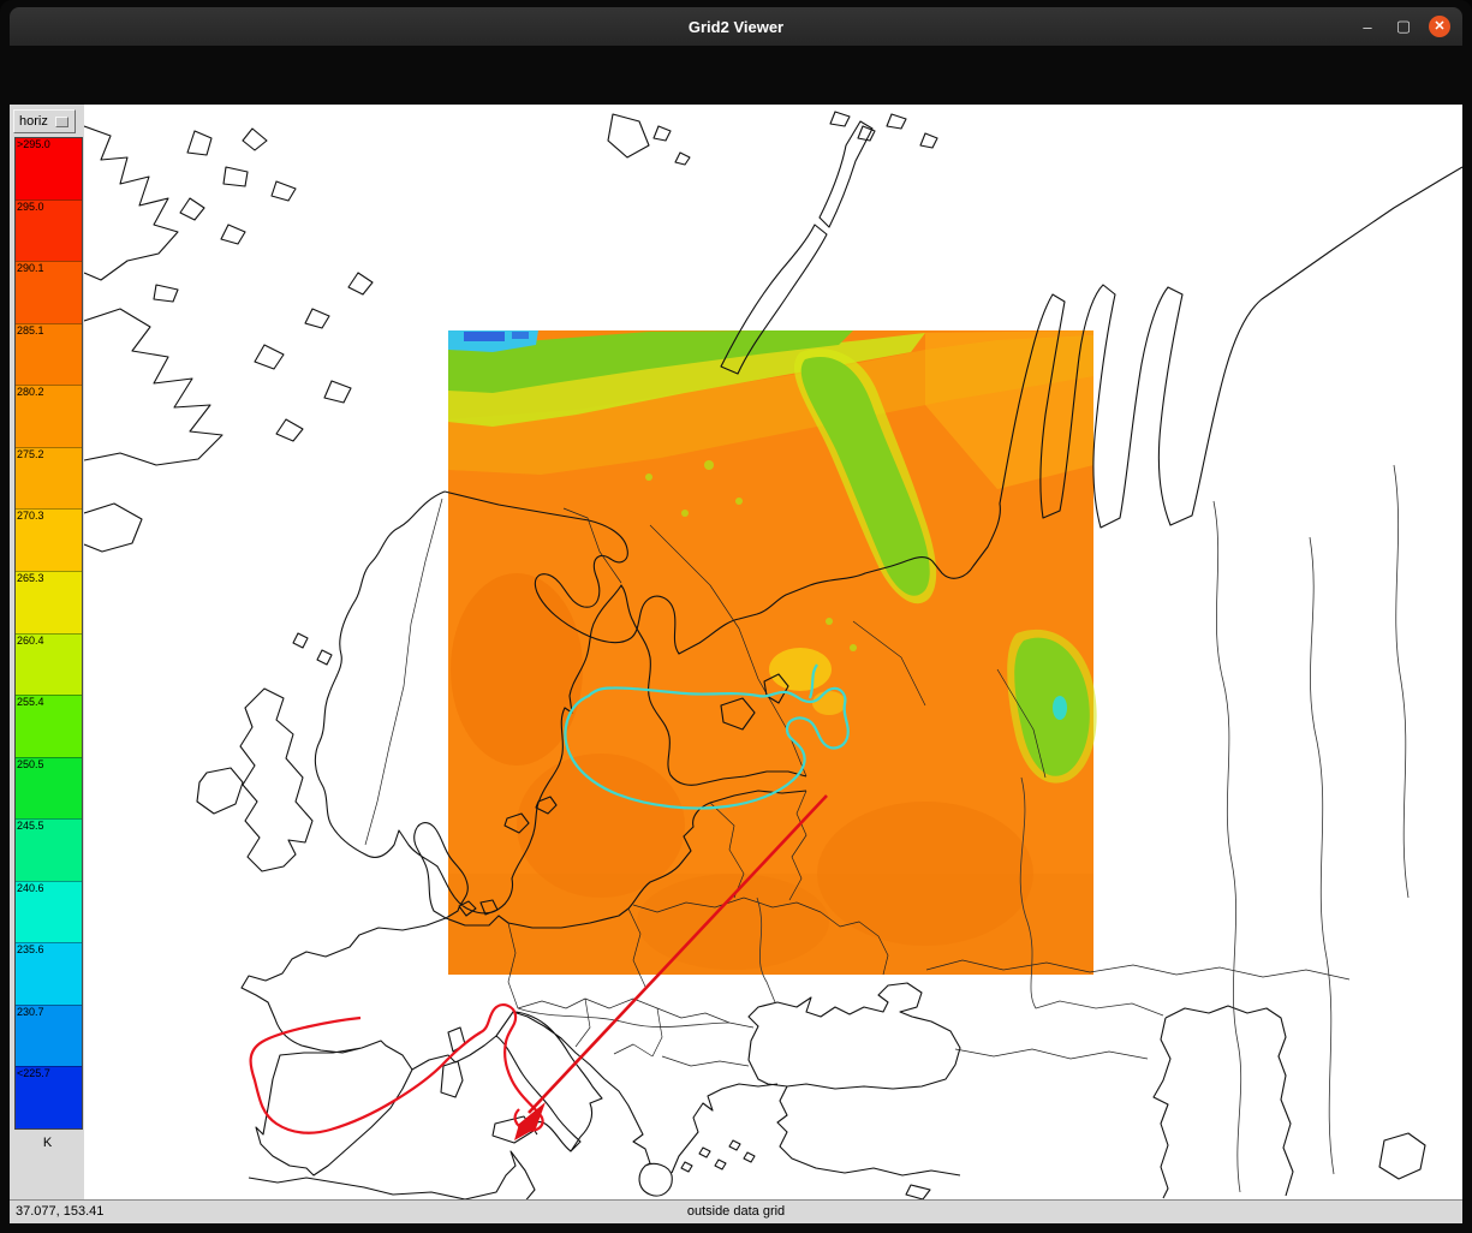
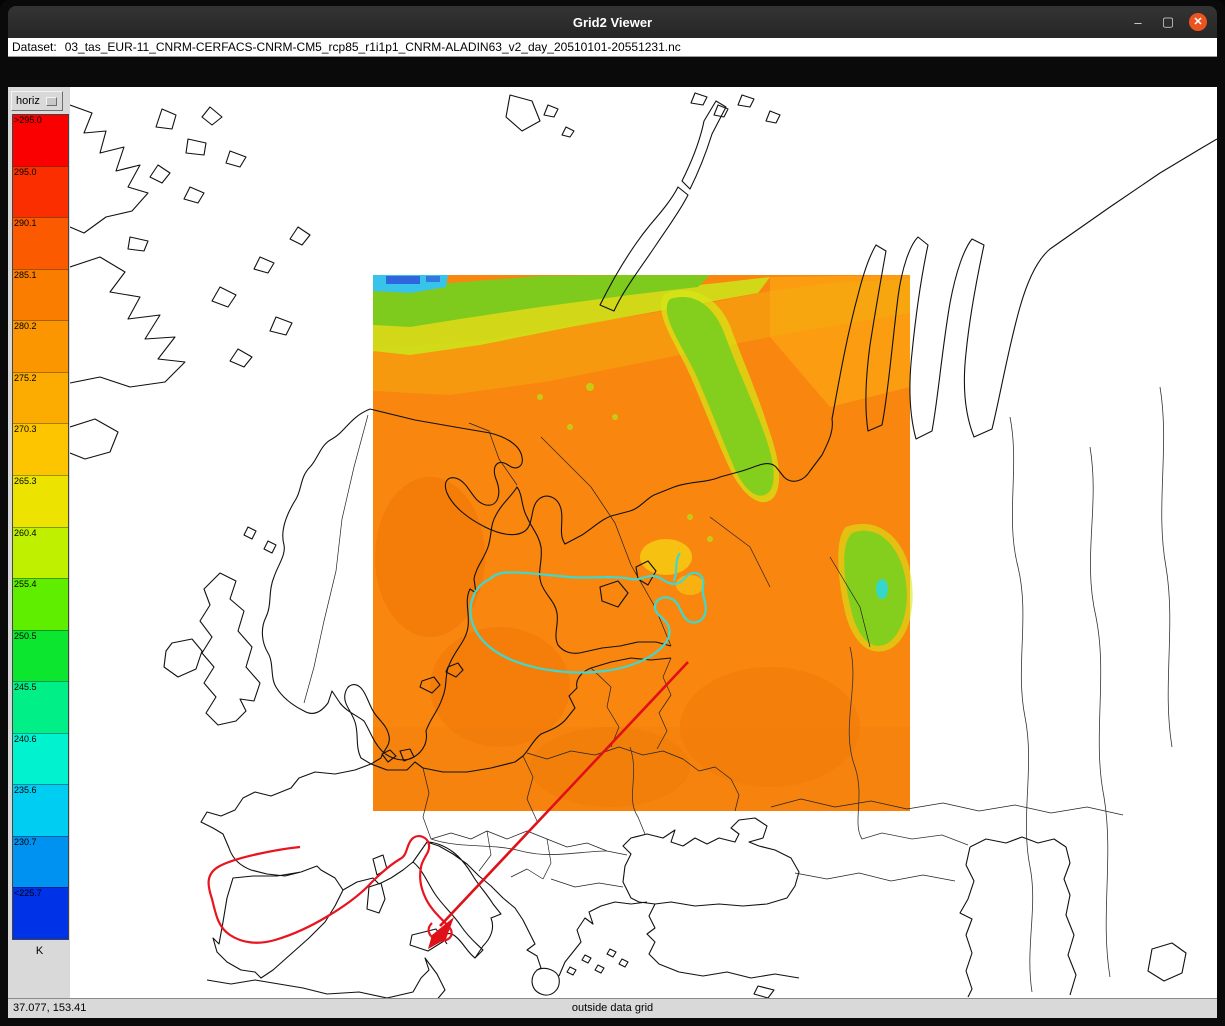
  Grid2 Viewer
  –
  ▢
  ✕
+ Dataset:
+ 03_tas_EUR-11_CNRM-CERFACS-CNRM-CM5_rcp85_r1i1p1_CNRM-ALADIN63_v2_day_20510101-20551231.nc
  horiz
  >295.0
  295.0
  290.1
  285.1
  280.2
  275.2
  270.3
  265.3
  260.4
  255.4
  250.5
  245.5
  240.6
  235.6
  230.7
  <225.7
  K
  37.077, 153.41
  outside data grid
